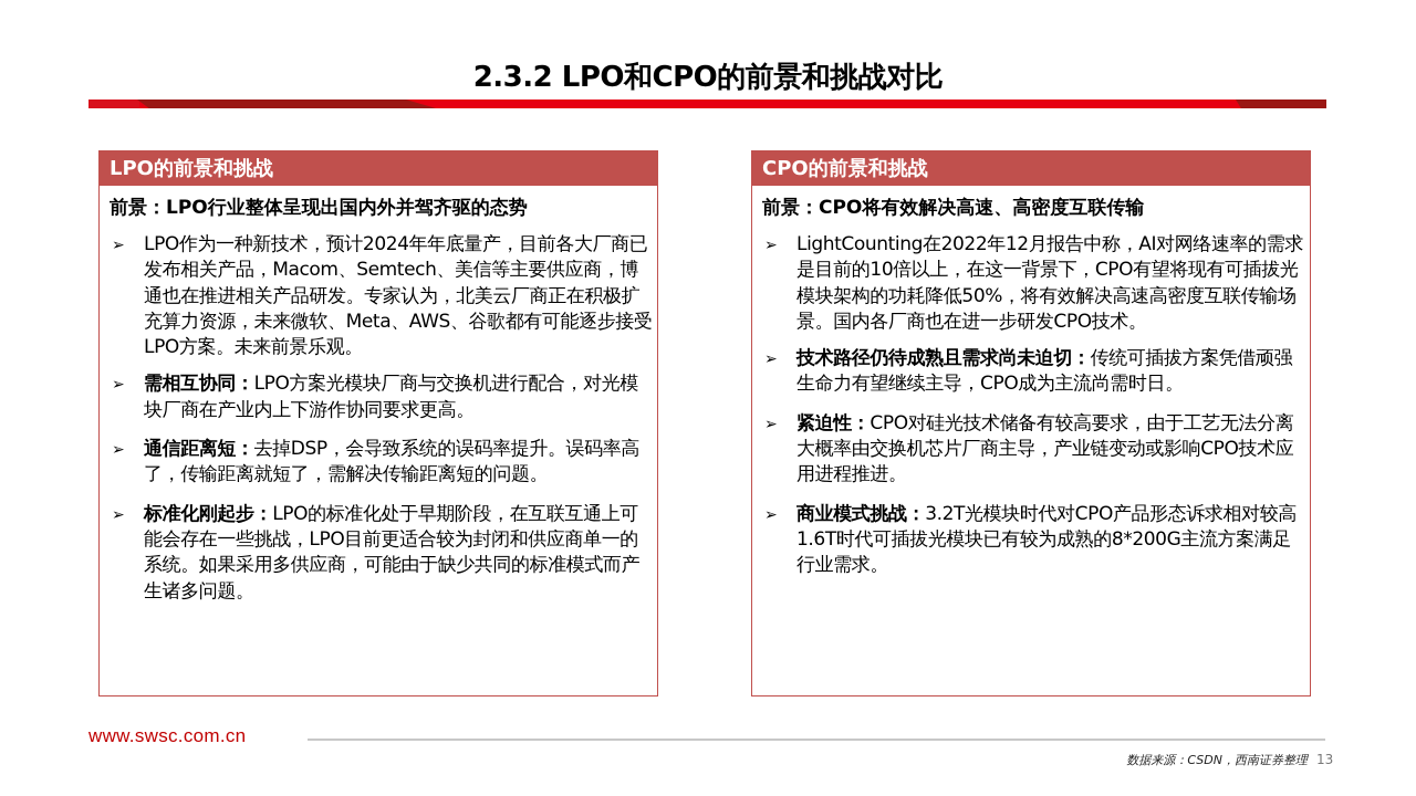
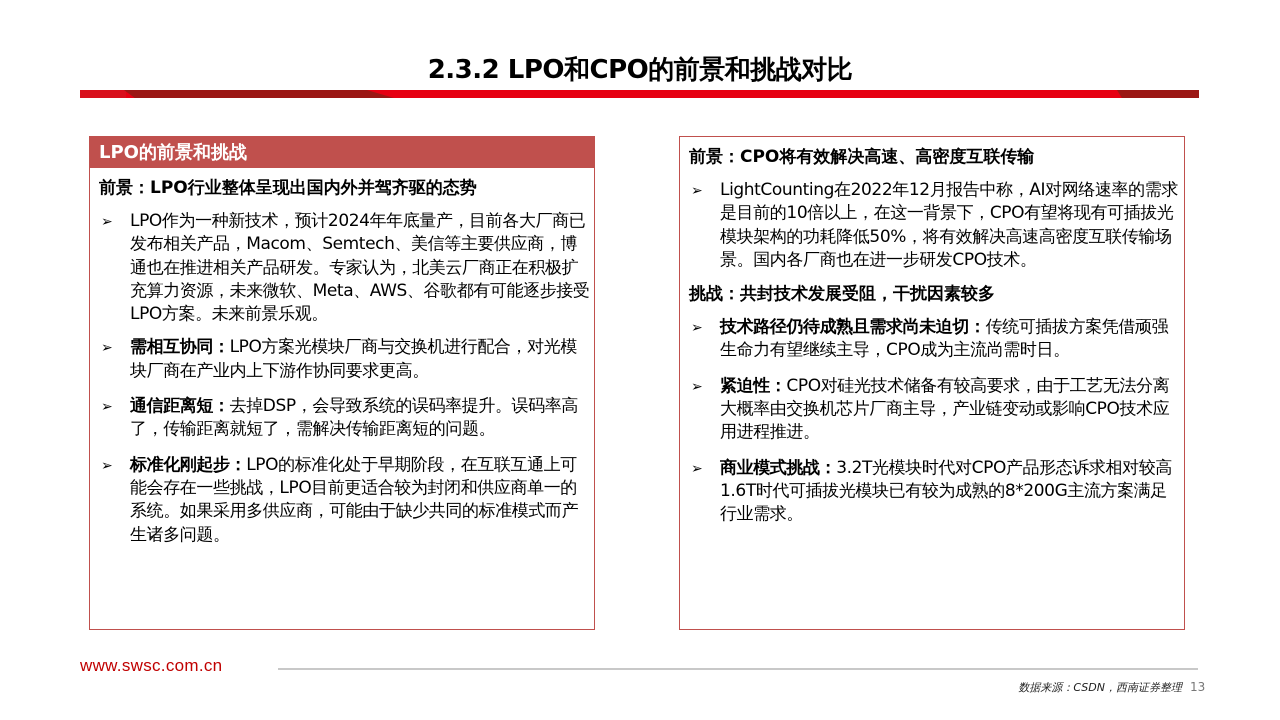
  2.3.2 LPO和CPO的前景和挑战对比
  LPO的前景和挑战
  前景：LPO行业整体呈现出国内外并驾齐驱的态势
  ➢
  LPO作为一种新技术，预计2024年年底量产，目前各大厂商已发布相关产品，Macom、Semtech、美信等主要供应商，博通也在推进相关产品研发。专家认为，北美云厂商正在积极扩充算力资源，未来微软、Meta、AWS、谷歌都有可能逐步接受LPO方案。未来前景乐观。
  ➢
  需相互协同：LPO方案光模块厂商与交换机进行配合，对光模块厂商在产业内上下游作协同要求更高。
  ➢
  通信距离短：去掉DSP，会导致系统的误码率提升。误码率高了，传输距离就短了，需解决传输距离短的问题。
  ➢
  标准化刚起步：LPO的标准化处于早期阶段，在互联互通上可能会存在一些挑战，LPO目前更适合较为封闭和供应商单一的系统。如果采用多供应商，可能由于缺少共同的标准模式而产生诸多问题。
- CPO的前景和挑战
  前景：CPO将有效解决高速、高密度互联传输
  ➢
  LightCounting在2022年12月报告中称，AI对网络速率的需求是目前的10倍以上，在这一背景下，CPO有望将现有可插拔光模块架构的功耗降低50%，将有效解决高速高密度互联传输场景。国内各厂商也在进一步研发CPO技术。
+ 挑战：共封技术发展受阻，干扰因素较多
  ➢
  技术路径仍待成熟且需求尚未迫切：传统可插拔方案凭借顽强生命力有望继续主导，CPO成为主流尚需时日。
  ➢
  紧迫性：CPO对硅光技术储备有较高要求，由于工艺无法分离大概率由交换机芯片厂商主导，产业链变动或影响CPO技术应用进程推进。
  ➢
  商业模式挑战：3.2T光模块时代对CPO产品形态诉求相对较高1.6T时代可插拔光模块已有较为成熟的8*200G主流方案满足行业需求。
  www.swsc.com.cn
  数据来源：CSDN，西南证券整理
  13
